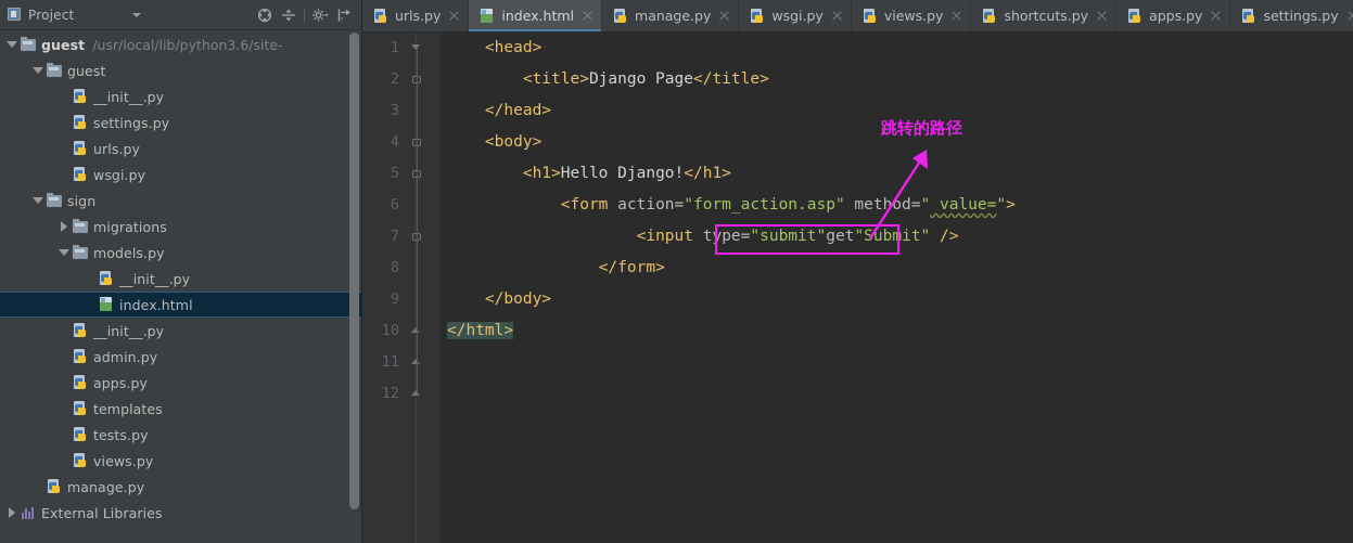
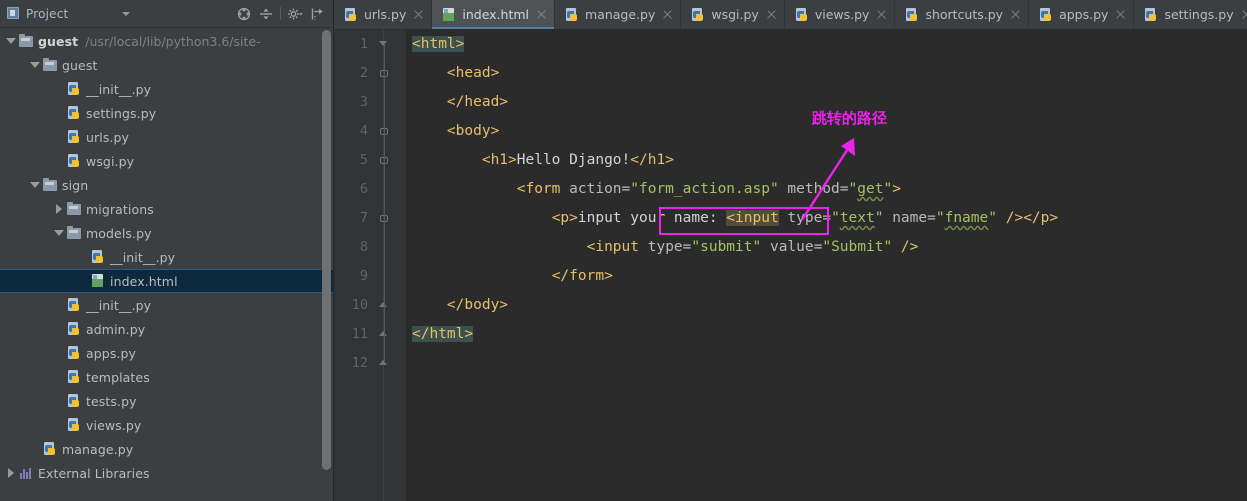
  Project
  guest
  /usr/local/lib/python3.6/site-
  guest
  __init__.py
  settings.py
  urls.py
  wsgi.py
  sign
  migrations
  models.py
  __init__.py
  index.html
  __init__.py
  admin.py
  apps.py
  templates
  tests.py
  views.py
  manage.py
  External Libraries
  urls.py
  index.html
  manage.py
  wsgi.py
  views.py
  shortcuts.py
  apps.py
  settings.py
  1
  2
  3
  4
  5
  6
  7
  8
  9
  10
  11
  12
+ <html>
  <head>
- <title>Django Page</title>
  </head>
  <body>
  <h1>Hello Django!</h1>
- <form action="form_action.asp" method=" value=">
+ <form action="form_action.asp" method="get">
+ <p>input your name: <input type="text" name="fname" /></p>
- <input type="submit"get"Submit" />
+ <input type="submit" value="Submit" />
  </form>
  </body>
  </html>
  跳转的路径
